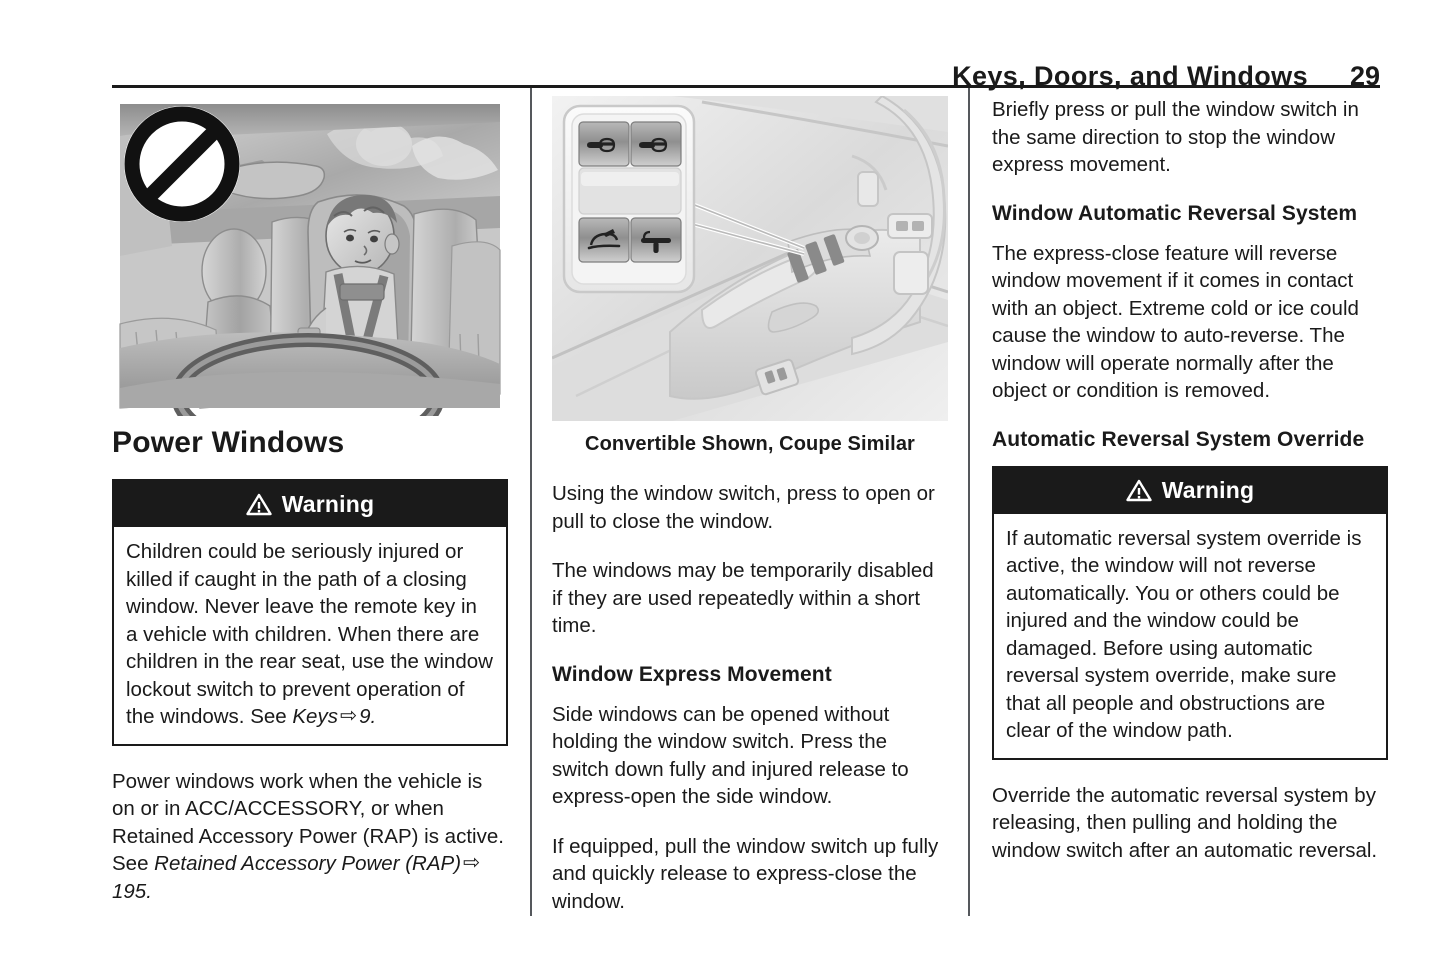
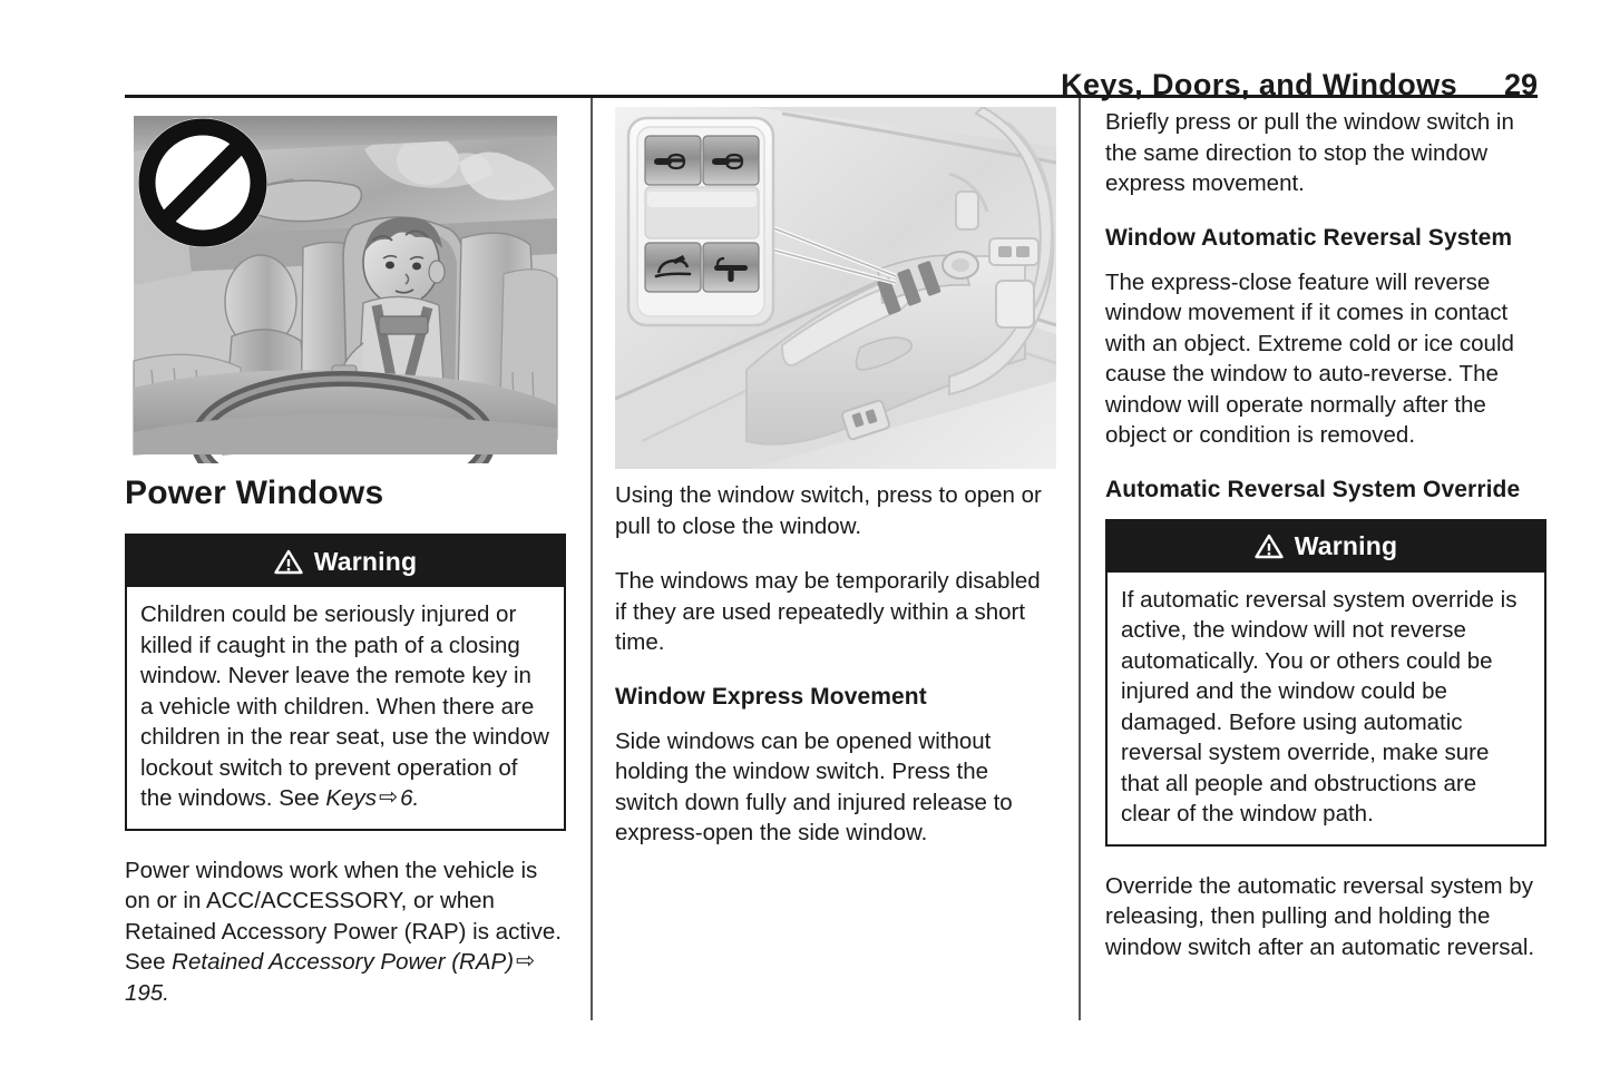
  Keys, Doors, and Windows
  29
  Power Windows
  Warning
- Children could be seriously injured or killed if caught in the path of a closing window. Never leave the remote key in a vehicle with children. When there are children in the rear seat, use the window lockout switch to prevent operation of the windows. See Keys⇨9.
+ Children could be seriously injured or killed if caught in the path of a closing window. Never leave the remote key in a vehicle with children. When there are children in the rear seat, use the window lockout switch to prevent operation of the windows. See Keys⇨6.
  Power windows work when the vehicle is on or in ACC/ACCESSORY, or when Retained Accessory Power (RAP) is active. See Retained Accessory Power (RAP)⇨195.
- Convertible Shown, Coupe Similar
  Using the window switch, press to open or pull to close the window.
  The windows may be temporarily disabled if they are used repeatedly within a short time.
  Window Express Movement
  Side windows can be opened without holding the window switch. Press the switch down fully and injured release to express-open the side window.
- If equipped, pull the window switch up fully and quickly release to express-close the window.
  Briefly press or pull the window switch in the same direction to stop the window express movement.
  Window Automatic Reversal System
  The express-close feature will reverse window movement if it comes in contact with an object. Extreme cold or ice could cause the window to auto-reverse. The window will operate normally after the object or condition is removed.
  Automatic Reversal System Override
  Warning
  If automatic reversal system override is active, the window will not reverse automatically. You or others could be injured and the window could be damaged. Before using automatic reversal system override, make sure that all people and obstructions are clear of the window path.
  Override the automatic reversal system by releasing, then pulling and holding the window switch after an automatic reversal.
